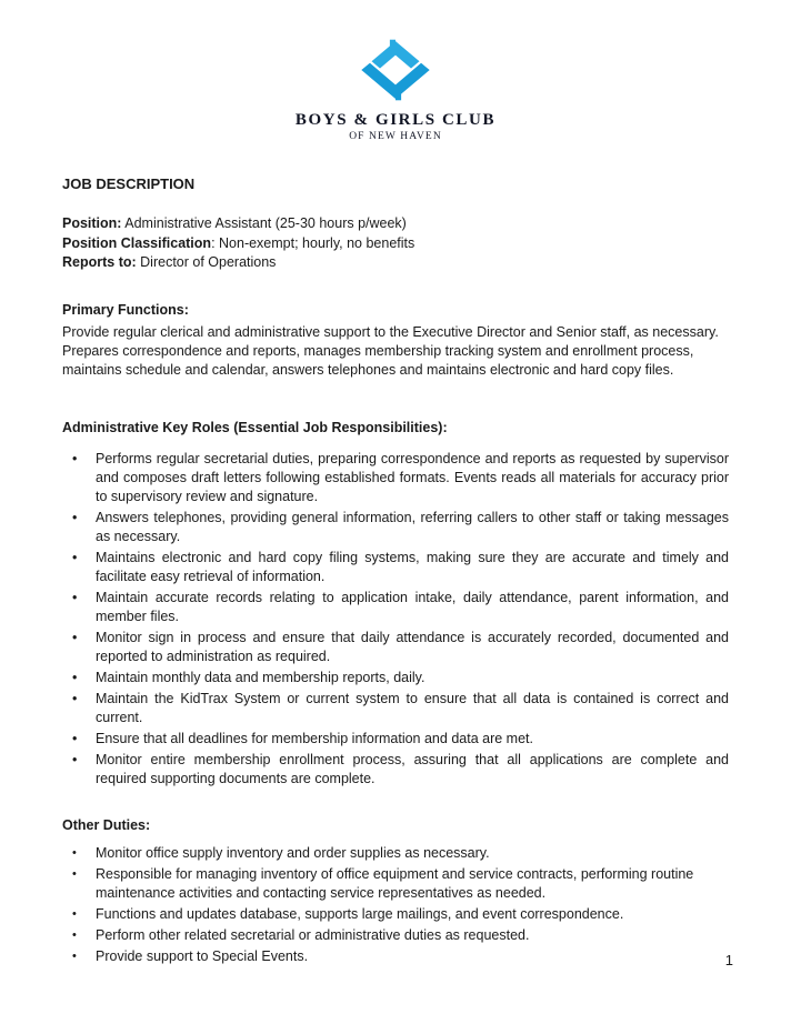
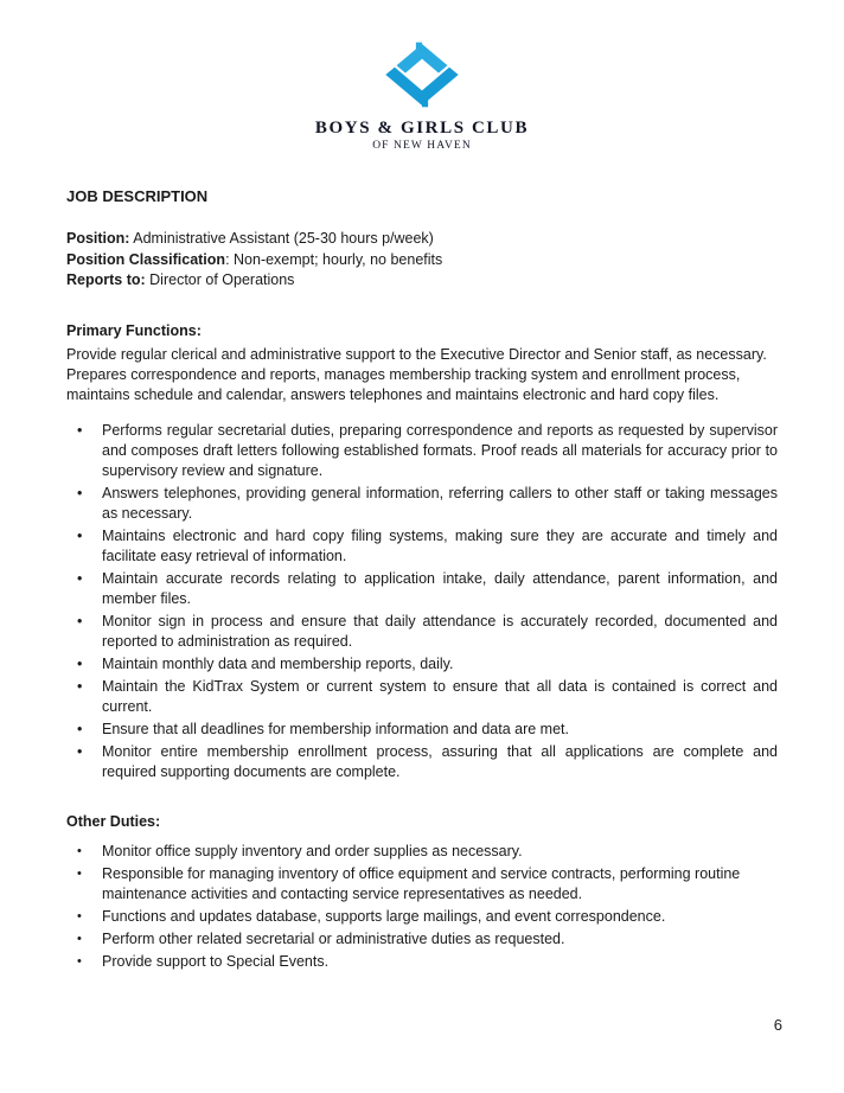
  BOYS & GIRLS CLUB
  OF NEW HAVEN
  JOB DESCRIPTION
  Position: Administrative Assistant (25-30 hours p/week)
  Position Classification: Non-exempt; hourly, no benefits
  Reports to: Director of Operations
  Primary Functions:
  Provide regular clerical and administrative support to the Executive Director and Senior staff, as necessary. Prepares correspondence and reports, manages membership tracking system and enrollment process, maintains schedule and calendar, answers telephones and maintains electronic and hard copy files.
- Administrative Key Roles (Essential Job Responsibilities):
  •
- Performs regular secretarial duties, preparing correspondence and reports as requested by supervisor and composes draft letters following established formats. Events reads all materials for accuracy prior to supervisory review and signature.
+ Performs regular secretarial duties, preparing correspondence and reports as requested by supervisor and composes draft letters following established formats. Proof reads all materials for accuracy prior to supervisory review and signature.
  •
  Answers telephones, providing general information, referring callers to other staff or taking messages as necessary.
  •
  Maintains electronic and hard copy filing systems, making sure they are accurate and timely and facilitate easy retrieval of information.
  •
  Maintain accurate records relating to application intake, daily attendance, parent information, and member files.
  •
  Monitor sign in process and ensure that daily attendance is accurately recorded, documented and reported to administration as required.
  •
  Maintain monthly data and membership reports, daily.
  •
  Maintain the KidTrax System or current system to ensure that all data is contained is correct and current.
  •
  Ensure that all deadlines for membership information and data are met.
  •
  Monitor entire membership enrollment process, assuring that all applications are complete and required supporting documents are complete.
  Other Duties:
  •
  Monitor office supply inventory and order supplies as necessary.
  •
  Responsible for managing inventory of office equipment and service contracts, performing routine maintenance activities and contacting service representatives as needed.
  •
  Functions and updates database, supports large mailings, and event correspondence.
  •
  Perform other related secretarial or administrative duties as requested.
  •
  Provide support to Special Events.
- 1
+ 6
